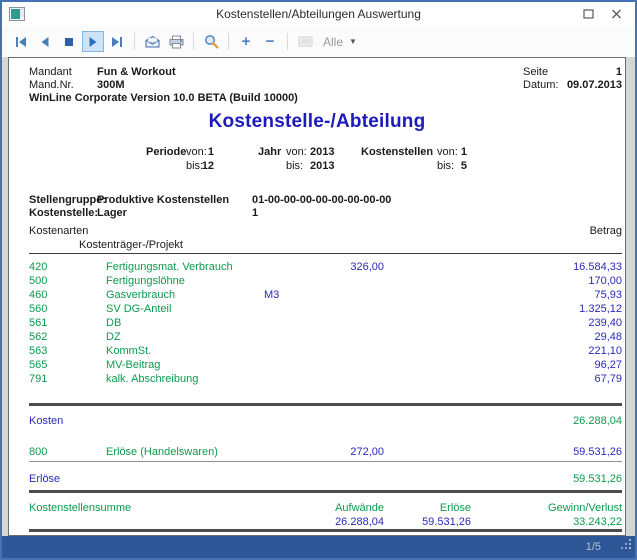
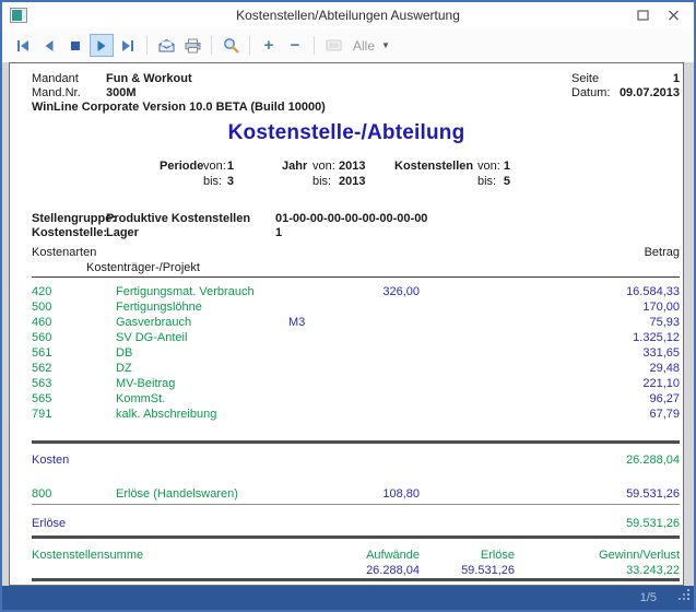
  Kostenstellen/Abteilungen Auswertung
  +
  −
  Alle
  ▼
  Mandant
  Fun & Workout
  Mand.Nr.
  300M
  WinLine Corporate Version 10.0 BETA (Build 10000)
  Seite
  1
  Datum:
  09.07.2013
  Kostenstelle-/Abteilung
  Periode
  von:
  1
  Jahr
  von:
  2013
  Kostenstellen
  von:
  1
  bis:
- 12
+ 3
  bis:
  2013
  bis:
  5
  Stellengruppe:
  Produktive Kostenstellen
  01-00-00-00-00-00-00-00-00
  Kostenstelle:
  Lager
  1
  Kostenarten
  Betrag
  Kostenträger-/Projekt
  420
  Fertigungsmat. Verbrauch
  326,00
  16.584,33
  500
  Fertigungslöhne
  170,00
  460
  Gasverbrauch
  M3
  75,93
  560
  SV DG-Anteil
  1.325,12
  561
  DB
- 239,40
+ 331,65
  562
  DZ
  29,48
  563
- KommSt.
+ MV-Beitrag
  221,10
  565
- MV-Beitrag
+ KommSt.
  96,27
  791
  kalk. Abschreibung
  67,79
  Kosten
  26.288,04
  800
  Erlöse (Handelswaren)
- 272,00
+ 108,80
  59.531,26
  Erlöse
  59.531,26
  Kostenstellensumme
  Aufwände
  Erlöse
  Gewinn/Verlust
  26.288,04
  59.531,26
  33.243,22
  1/5
